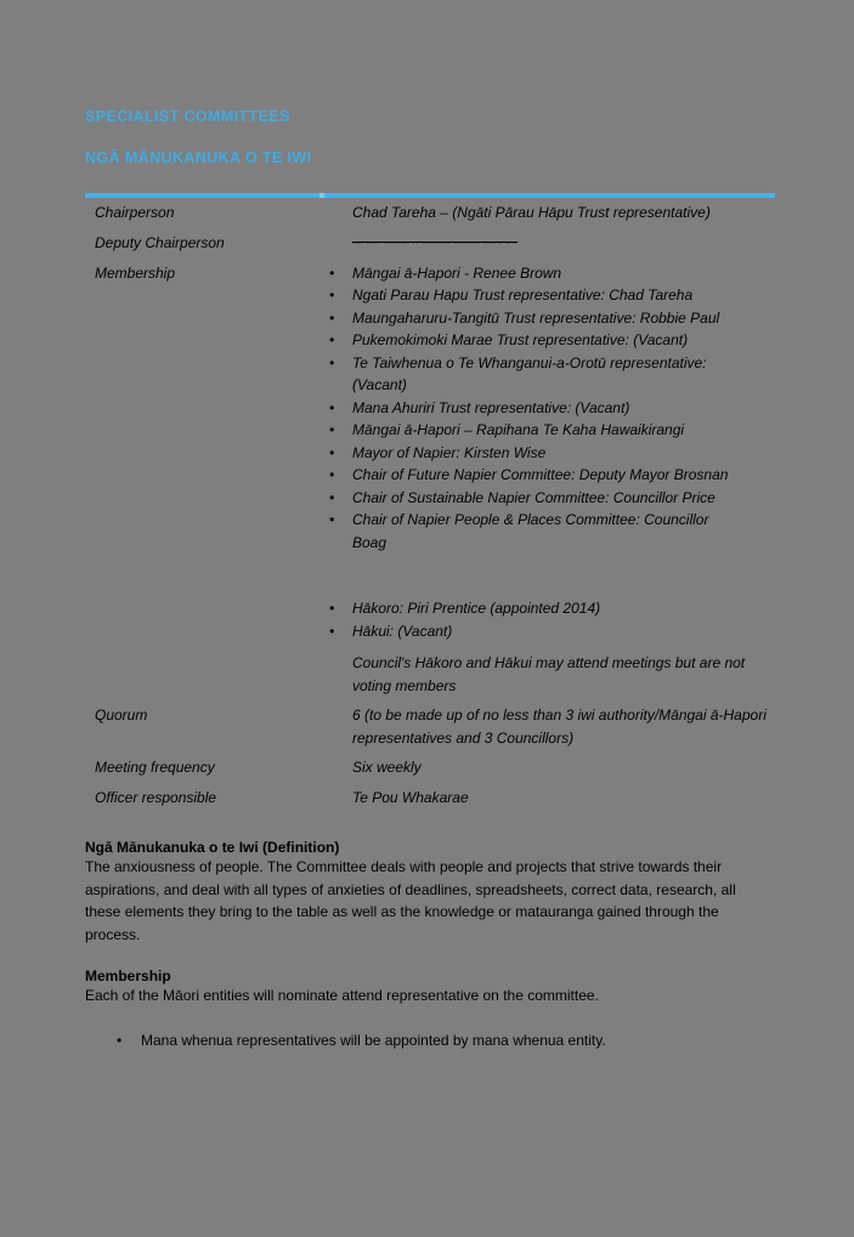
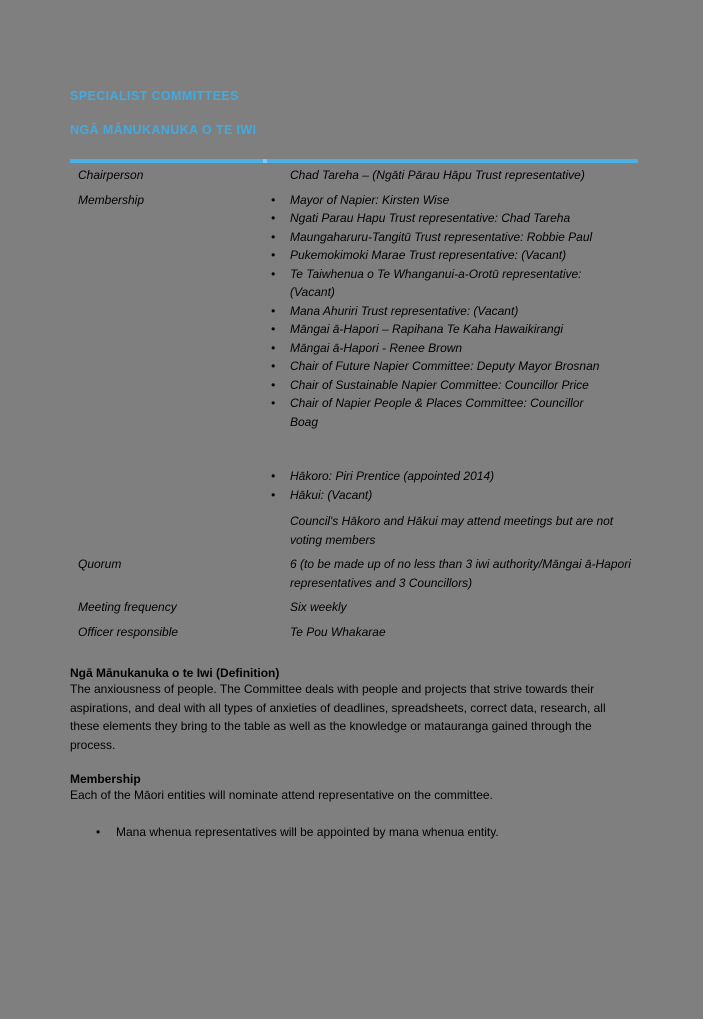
  SPECIALIST COMMITTEES
  NGĀ MĀNUKANUKA O TE IWI
  Chairperson
  Chad Tareha – (Ngāti Pārau Hāpu Trust representative)
- Deputy Chairperson
  Membership
- Māngai ā-Hapori - Renee Brown
+ Mayor of Napier: Kirsten Wise
  Ngati Parau Hapu Trust representative: Chad Tareha
  Maungaharuru-Tangitū Trust representative: Robbie Paul
  Pukemokimoki Marae Trust representative: (Vacant)
  Te Taiwhenua o Te Whanganui-a-Orotū representative: (Vacant)
  Mana Ahuriri Trust representative: (Vacant)
  Māngai ā-Hapori – Rapihana Te Kaha Hawaikirangi
- Mayor of Napier: Kirsten Wise
+ Māngai ā-Hapori - Renee Brown
  Chair of Future Napier Committee: Deputy Mayor Brosnan
  Chair of Sustainable Napier Committee: Councillor Price
  Chair of Napier People & Places Committee: Councillor Boag
  Hākoro: Piri Prentice (appointed 2014)
  Hākui: (Vacant)
  Council's Hākoro and Hākui may attend meetings but are not voting members
  Quorum
  6 (to be made up of no less than 3 iwi authority/Māngai ā-Hapori representatives and 3 Councillors)
  Meeting frequency
  Six weekly
  Officer responsible
  Te Pou Whakarae
  Ngā Mānukanuka o te Iwi (Definition)
  The anxiousness of people. The Committee deals with people and projects that strive towards their aspirations, and deal with all types of anxieties of deadlines, spreadsheets, correct data, research, all these elements they bring to the table as well as the knowledge or matauranga gained through the process.
  Membership
  Each of the Māori entities will nominate attend representative on the committee.
  Mana whenua representatives will be appointed by mana whenua entity.
